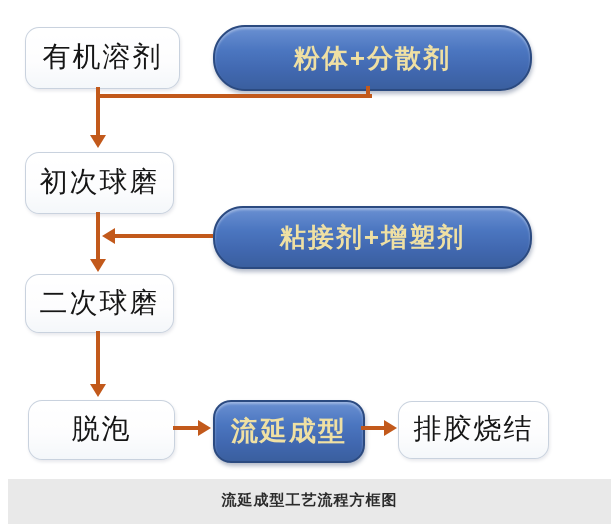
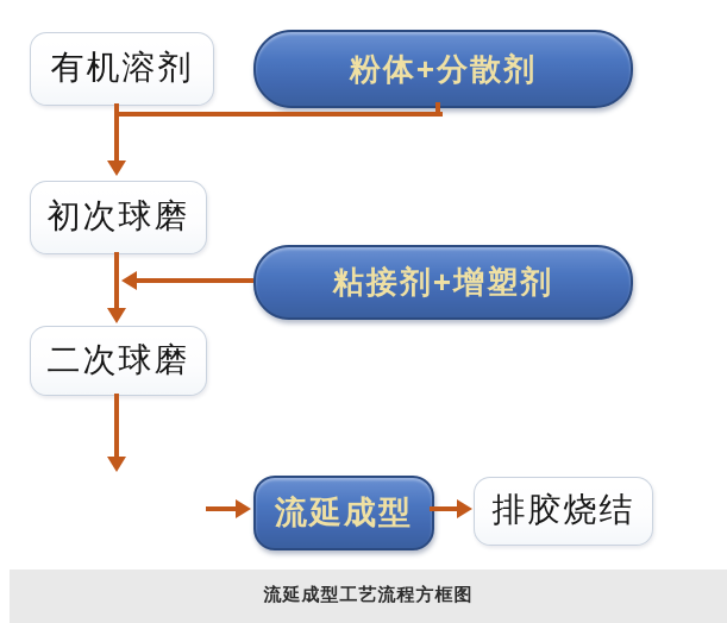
  有机溶剂
  粉体+分散剂
  初次球磨
  粘接剂+增塑剂
  二次球磨
- 脱泡
  流延成型
  排胶烧结
  流延成型工艺流程方框图
